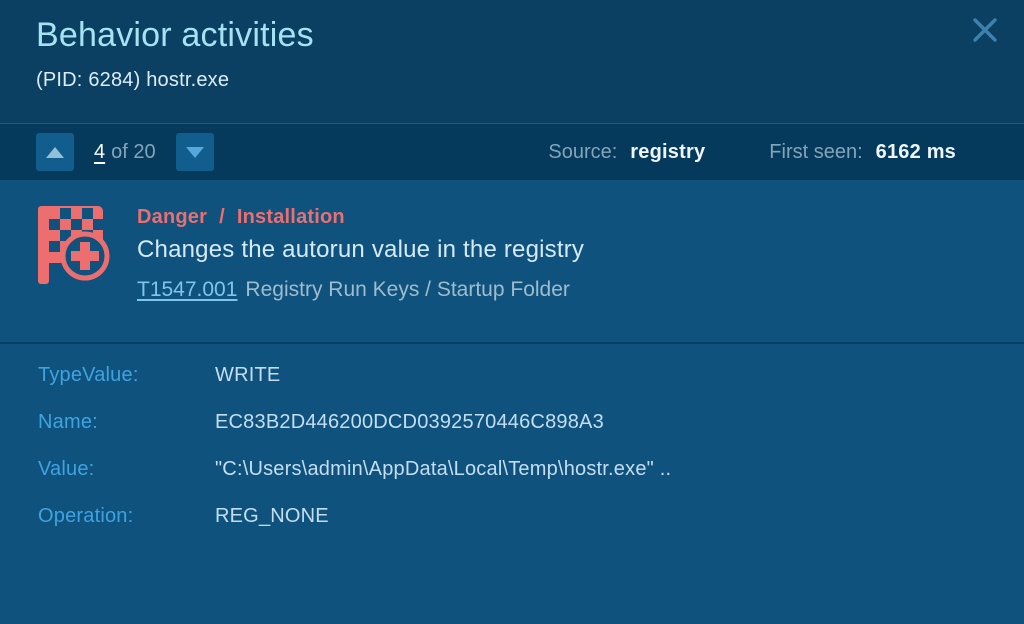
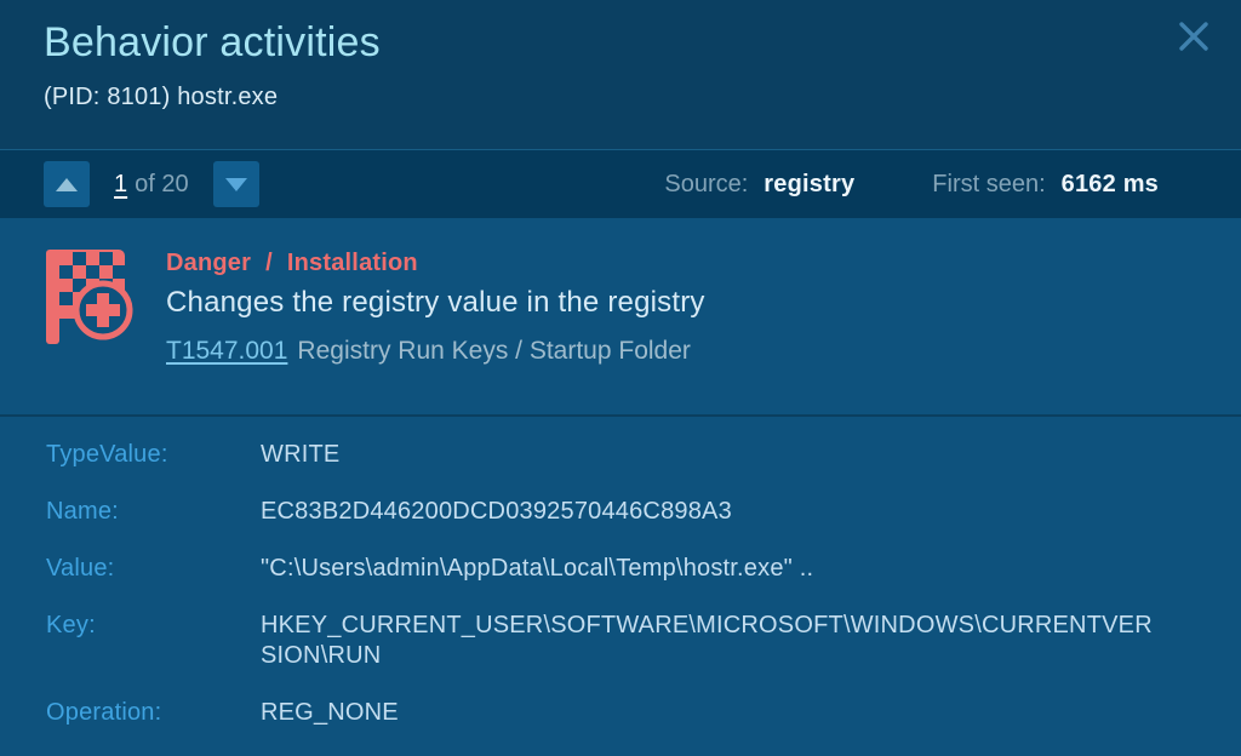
  Behavior activities
- (PID: 6284) hostr.exe
+ (PID: 8101) hostr.exe
- 4 of 20
+ 1 of 20
  Source:
  registry
  First seen:
  6162 ms
  Danger / Installation
- Changes the autorun value in the registry
+ Changes the registry value in the registry
  T1547.001 Registry Run Keys / Startup Folder
  TypeValue:
  WRITE
  Name:
  EC83B2D446200DCD0392570446C898A3
  Value:
  "C:\Users\admin\AppData\Local\Temp\hostr.exe" ..
+ Key:
+ HKEY_CURRENT_USER\SOFTWARE\MICROSOFT\WINDOWS\CURRENTVERSION\RUN
  Operation:
  REG_NONE
